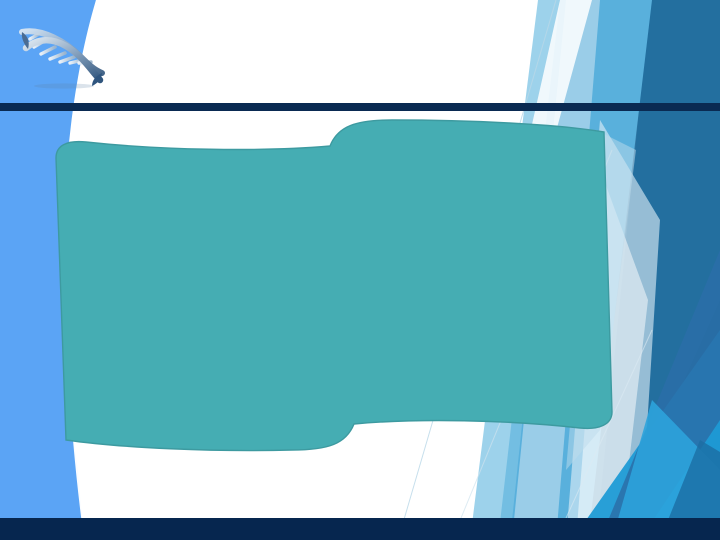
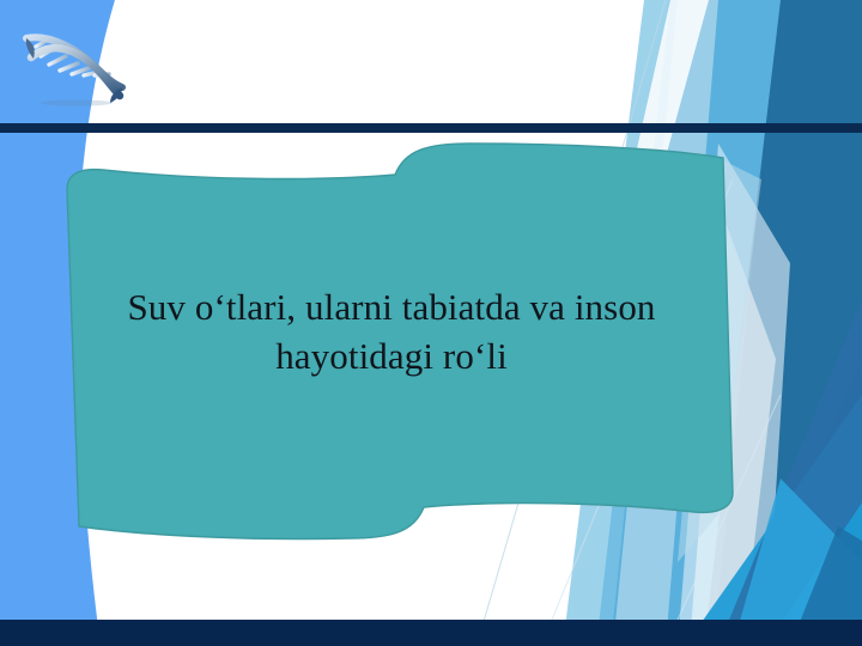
+ Suv o‘tlari, ularni tabiatda va inson
+ hayotidagi ro‘li
